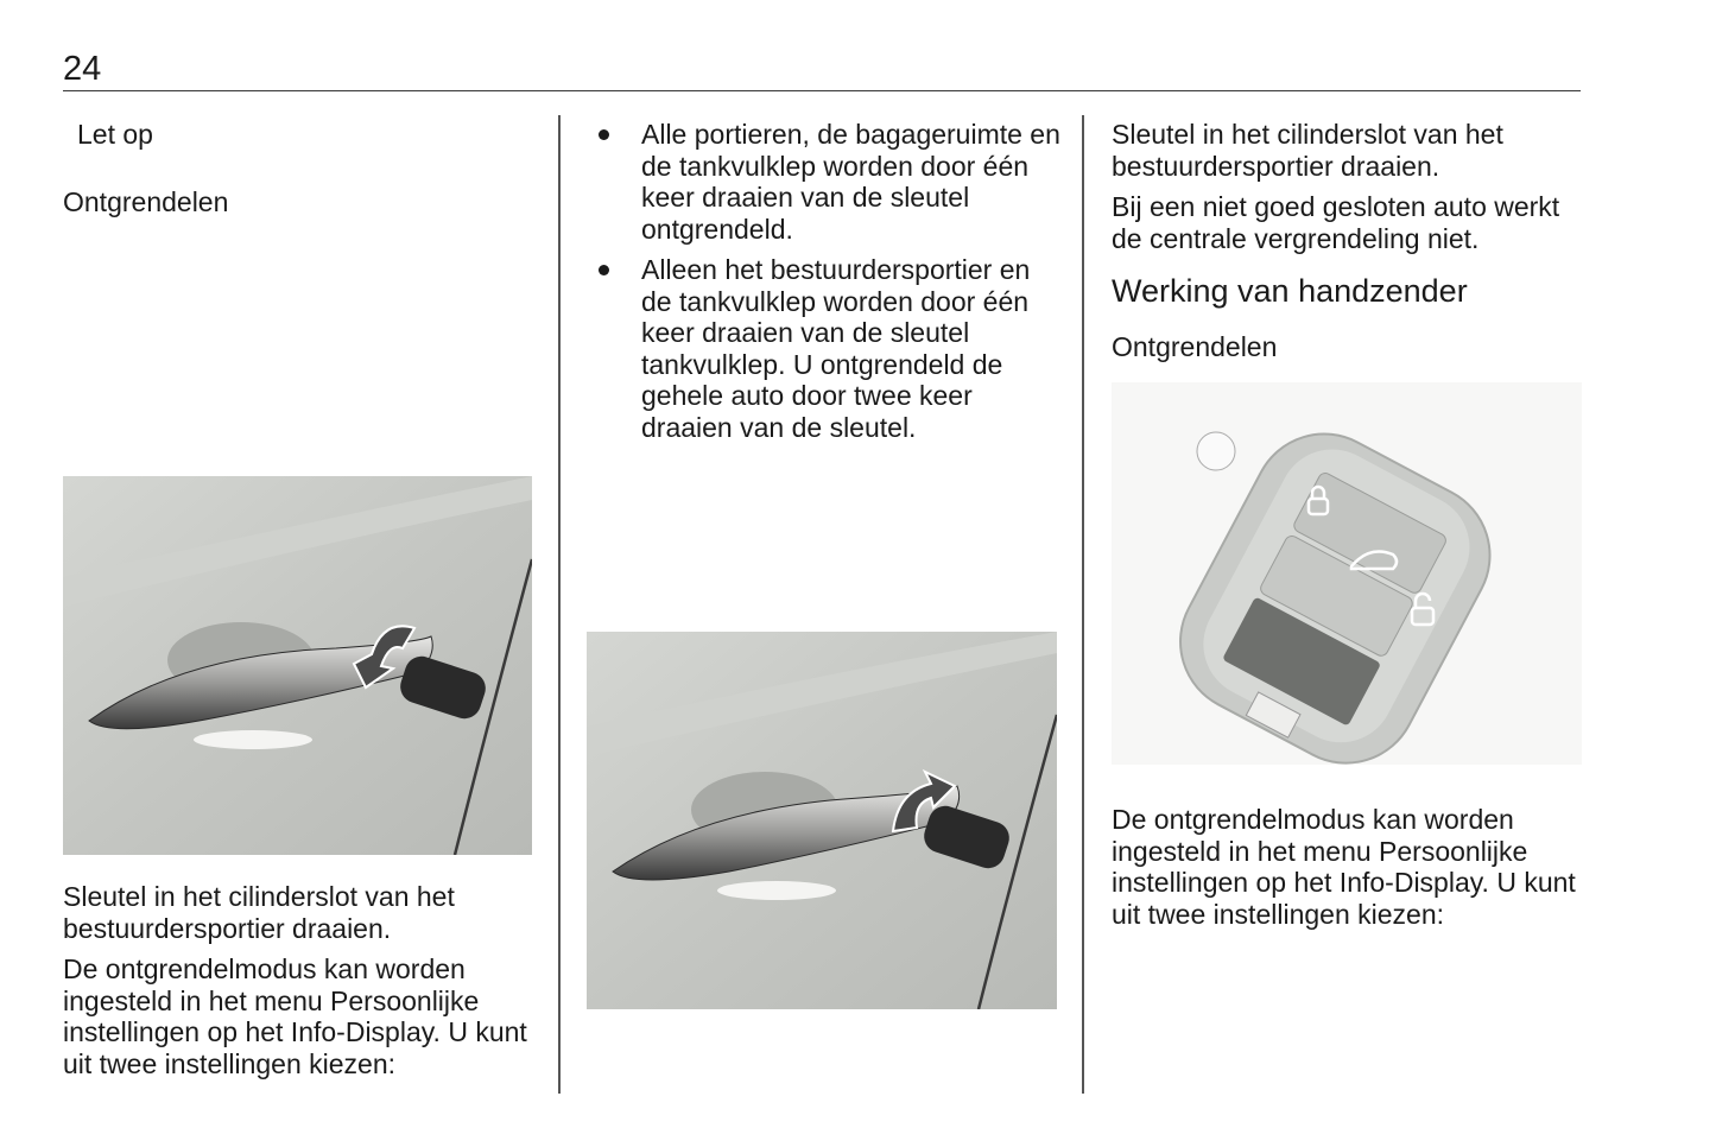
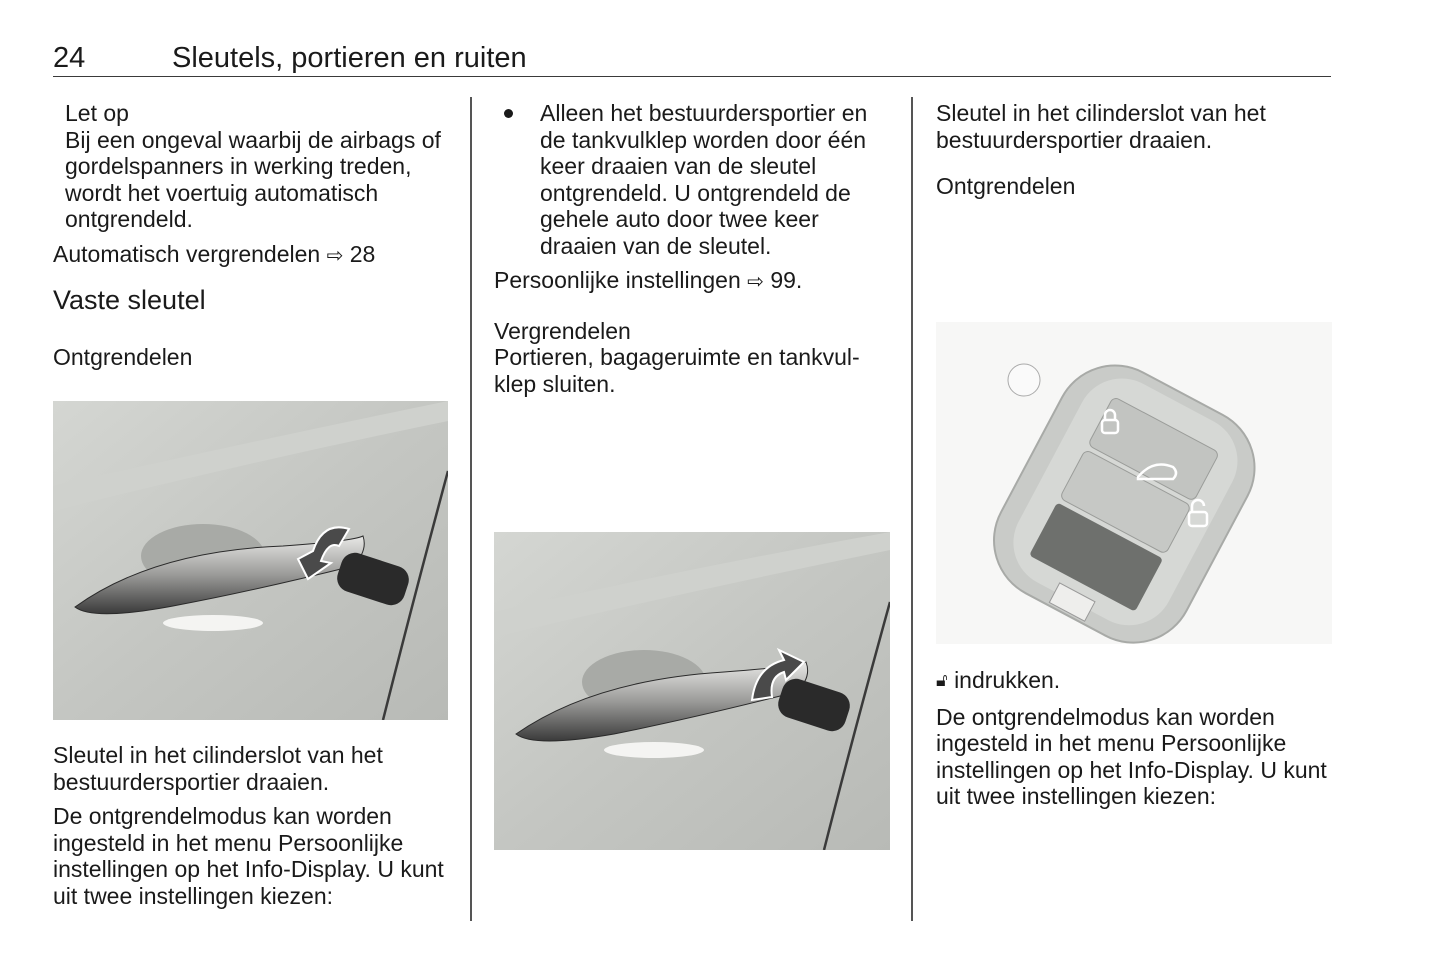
  24
+ Sleutels, portieren en ruiten
  Let op
+ Bij een ongeval waarbij de airbags of gordelspanners in werking treden, wordt het voertuig automatisch ontgrendeld.
+ Automatisch vergrendelen ⇨ 28
+ Vaste sleutel
  Ontgrendelen
  Sleutel in het cilinderslot van het bestuurdersportier draaien.
  De ontgrendelmodus kan worden ingesteld in het menu Persoonlijke instellingen op het Info-Display. U kunt uit twee instellingen kiezen:
- Alle portieren, de bagageruimte en de tankvulklep worden door één keer draaien van de sleutel ontgrendeld.
- Alleen het bestuurdersportier en de tankvulklep worden door één keer draaien van de sleutel tankvulklep. U ontgrendeld de gehele auto door twee keer draaien van de sleutel.
+ Alleen het bestuurdersportier en de tankvulklep worden door één keer draaien van de sleutel ontgrendeld. U ontgrendeld de gehele auto door twee keer draaien van de sleutel.
+ Persoonlijke instellingen ⇨ 99.
+ Vergrendelen
+ Portieren, bagageruimte en tankvul-klep sluiten.
  Sleutel in het cilinderslot van het bestuurdersportier draaien.
- Bij een niet goed gesloten auto werkt de centrale vergrendeling niet.
- Werking van handzender
  Ontgrendelen
+ 🔓︎ indrukken.
  De ontgrendelmodus kan worden ingesteld in het menu Persoonlijke instellingen op het Info-Display. U kunt uit twee instellingen kiezen:
